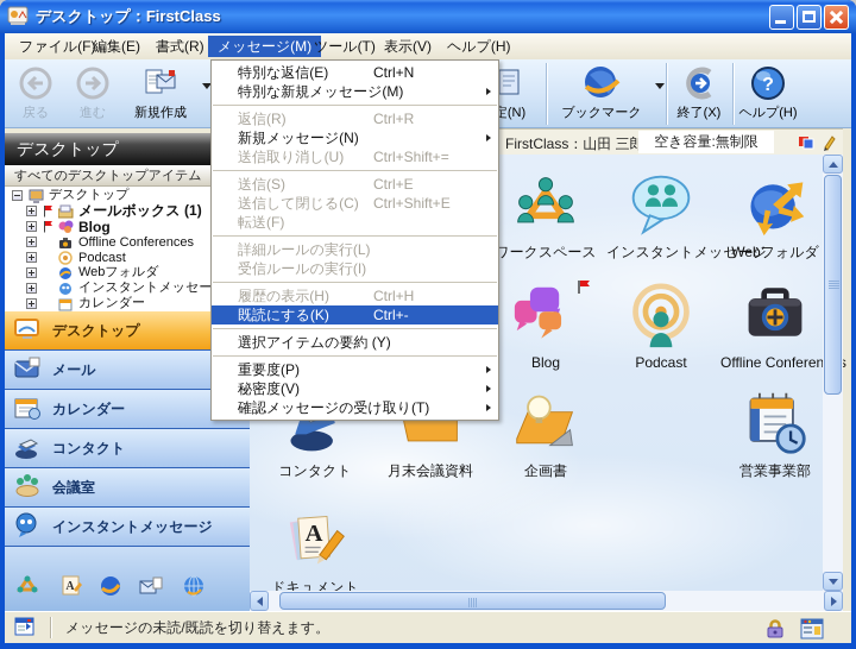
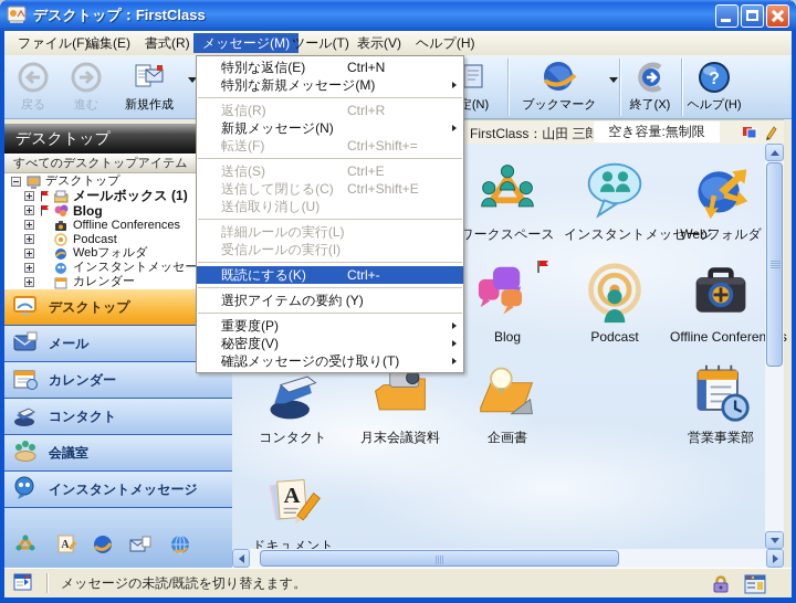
  デスクトップ：FirstClass
  ファイル(F)
  編集(E)
  書式(R)
  メッセージ(M)
  ツール(T)
  表示(V)
  ヘルプ(H)
  戻る
  進む
  新規作成
  定(N)
  ブックマーク
  終了(X)
  ?
  ヘルプ(H)
  FirstClass：山田 三郎
  空き容量:無制限
  デスクトップ
  すべてのデスクトップアイテム
  デスクトップ
  メールボックス (1)
  Blog
  Offline Conferences
  Podcast
  Webフォルダ
  インスタントメッセー
  カレンダー
  デスクトップ
  メール
  カレンダー
  コンタクト
  会議室
  インスタントメッセージ
  A
  ワークスペース
  インスタントメッ
  Webフォルダ
  Blog
  Podcast
  Offline Conferen
  コンタクト
  月末会議資料
  企画書
  営業事業部
  A
  ドキュメント
  メッセージの未読/既読を切り替えます。
  特別な返信(E)
  Ctrl+N
  特別な新規メッセージ(M)
  返信(R)
  Ctrl+R
  新規メッセージ(N)
- 送信取り消し(U)
+ 転送(F)
  Ctrl+Shift+=
  送信(S)
  Ctrl+E
  送信して閉じる(C)
  Ctrl+Shift+E
- 転送(F)
+ 送信取り消し(U)
  詳細ルールの実行(L)
  受信ルールの実行(I)
- 履歴の表示(H)
- Ctrl+H
  既読にする(K)
  Ctrl+-
  選択アイテムの要約 (Y)
  重要度(P)
  秘密度(V)
  確認メッセージの受け取り(T)
